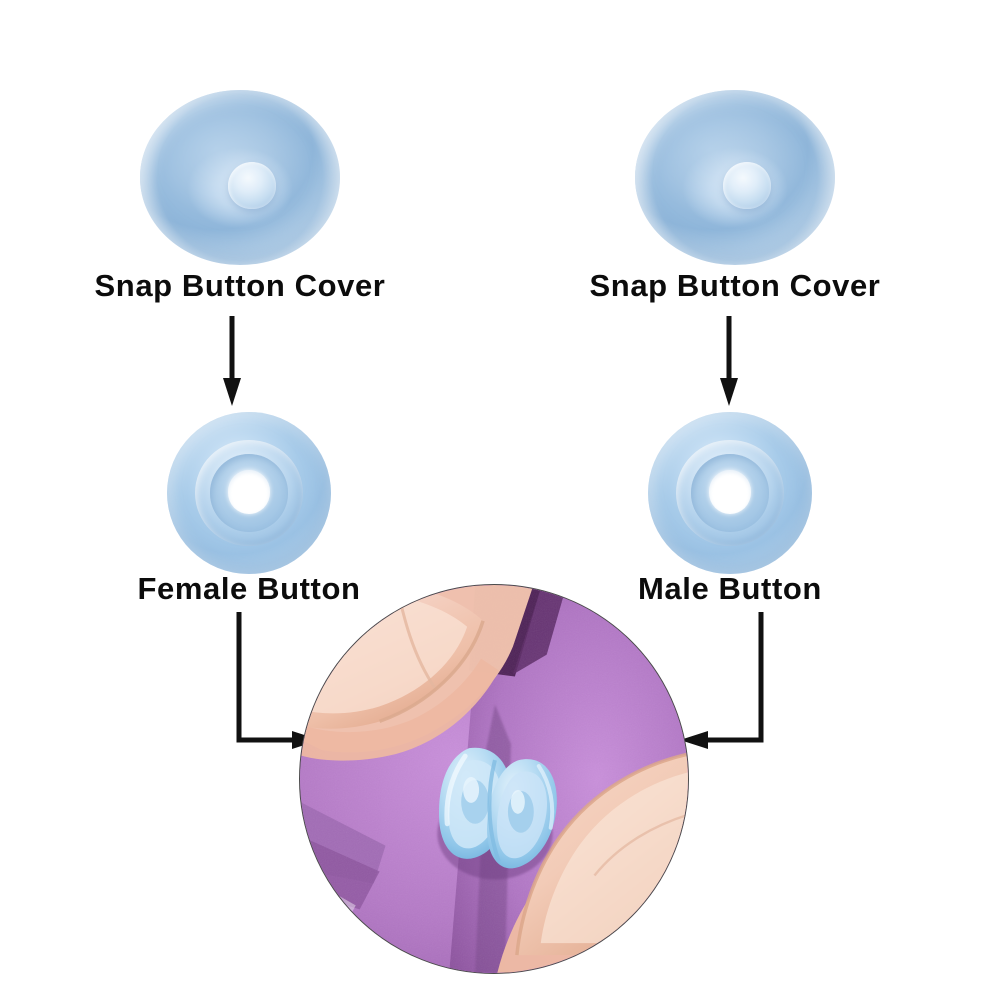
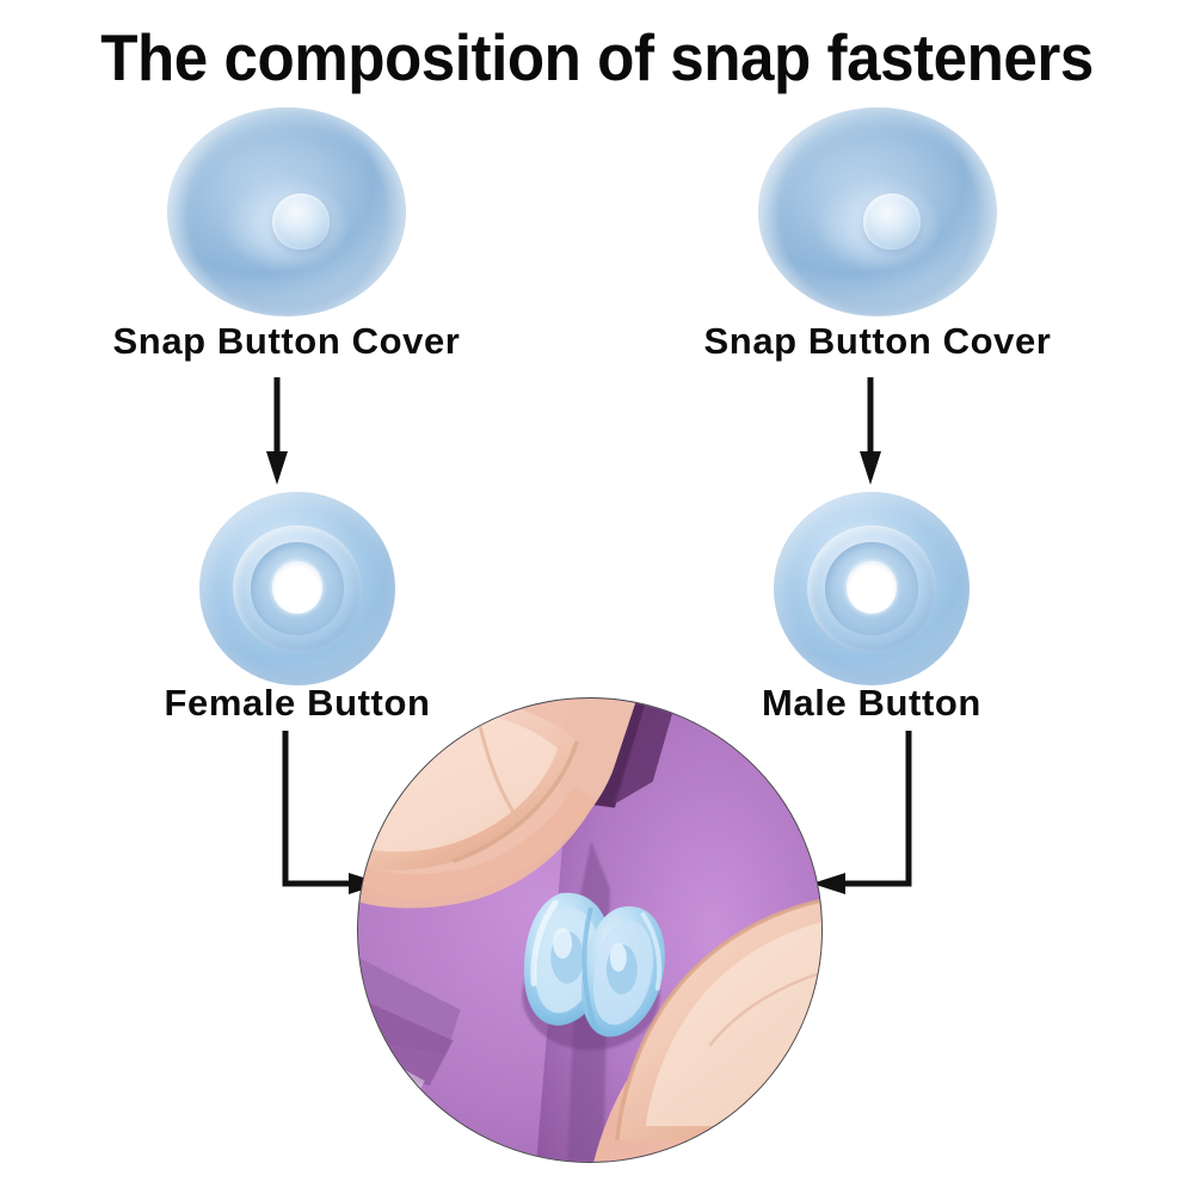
+ The composition of snap fasteners
  Snap Button Cover
  Female Button
  Snap Button Cover
  Male Button
